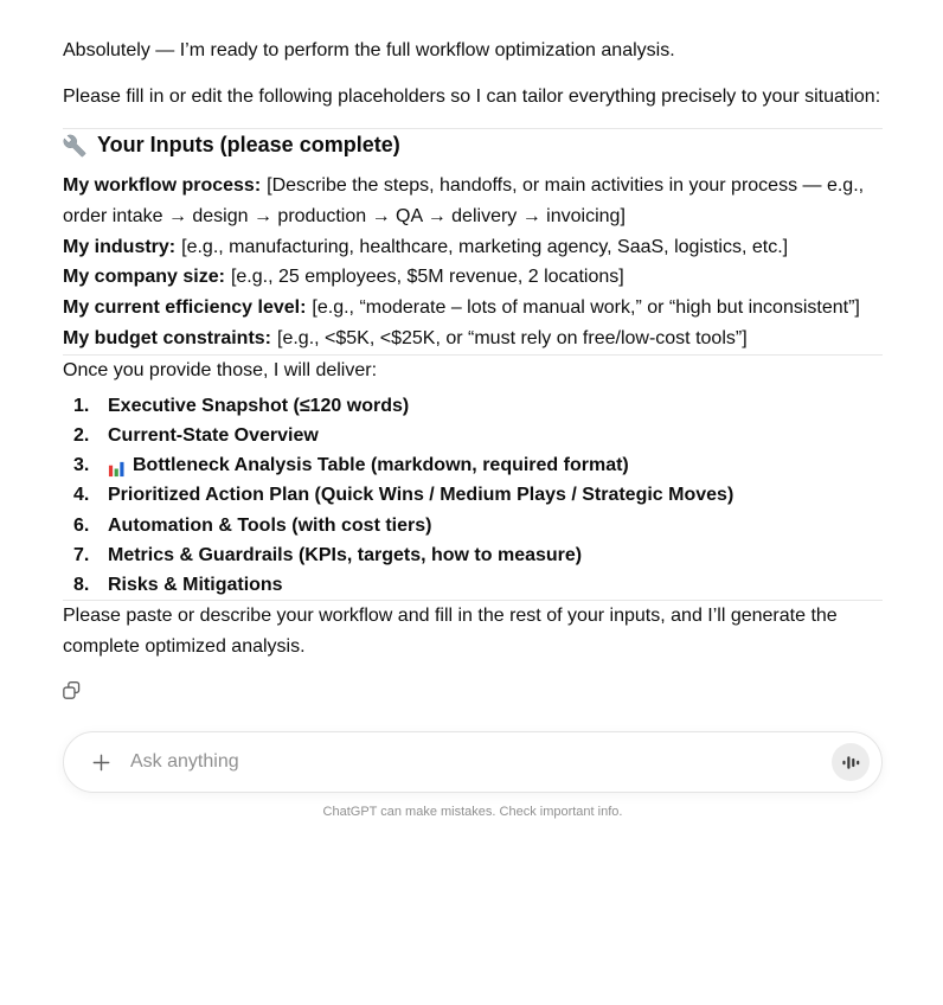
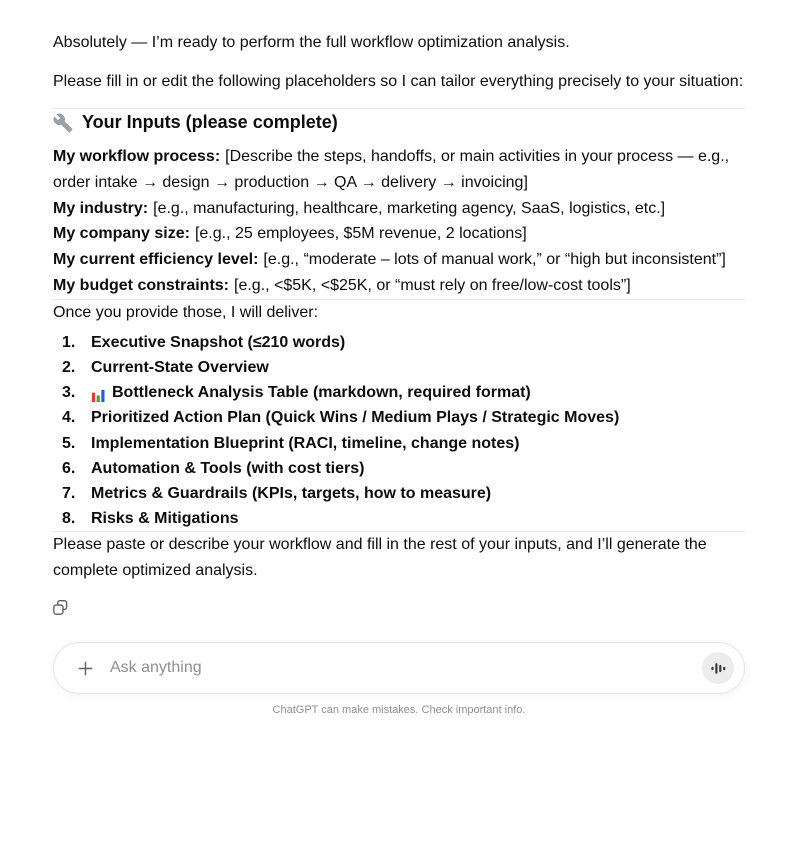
  Absolutely — I’m ready to perform the full workflow optimization analysis.
  Please fill in or edit the following placeholders so I can tailor everything precisely to your situation:
  Your Inputs (please complete)
  My workflow process: [Describe the steps, handoffs, or main activities in your process — e.g., order intake → design → production → QA → delivery → invoicing]
  My industry: [e.g., manufacturing, healthcare, marketing agency, SaaS, logistics, etc.]
  My company size: [e.g., 25 employees, $5M revenue, 2 locations]
  My current efficiency level: [e.g., “moderate – lots of manual work,” or “high but inconsistent”]
  My budget constraints: [e.g., <$5K, <$25K, or “must rely on free/low-cost tools”]
  Once you provide those, I will deliver:
  1.
- Executive Snapshot (≤120 words)
+ Executive Snapshot (≤210 words)
  2.
  Current-State Overview
  3.
  Bottleneck Analysis Table (markdown, required format)
  4.
  Prioritized Action Plan (Quick Wins / Medium Plays / Strategic Moves)
+ 5.
+ Implementation Blueprint (RACI, timeline, change notes)
  6.
  Automation & Tools (with cost tiers)
  7.
  Metrics & Guardrails (KPIs, targets, how to measure)
  8.
  Risks & Mitigations
  Please paste or describe your workflow and fill in the rest of your inputs, and I’ll generate the complete optimized analysis.
  Ask anything
  ChatGPT can make mistakes. Check important info.
